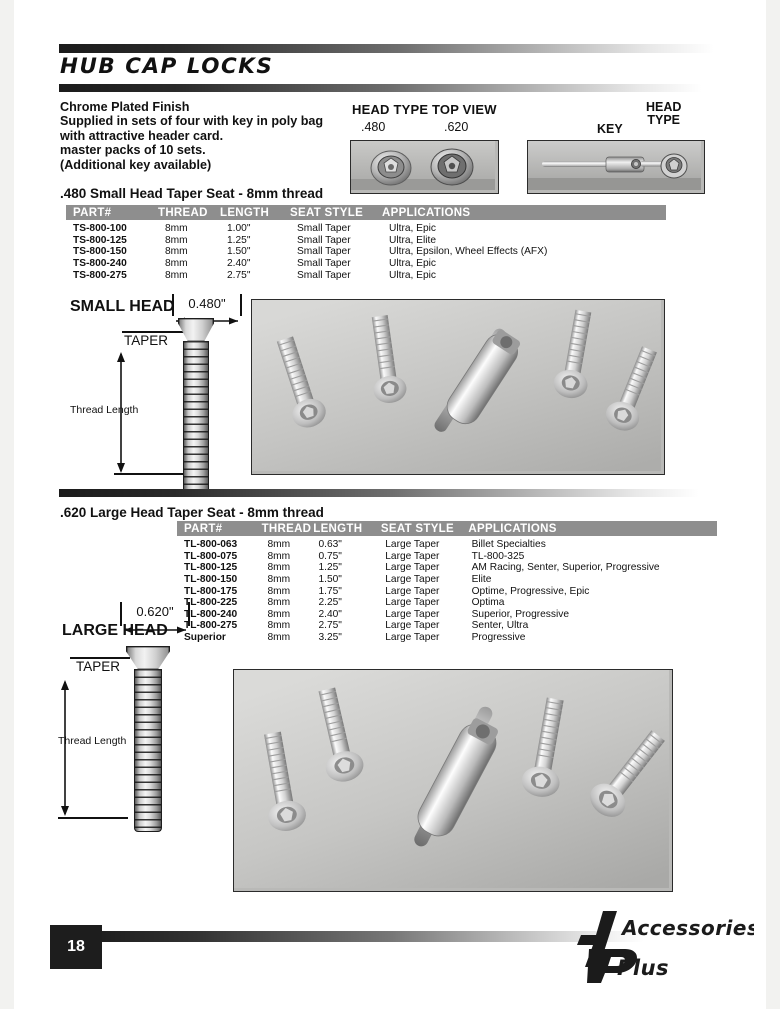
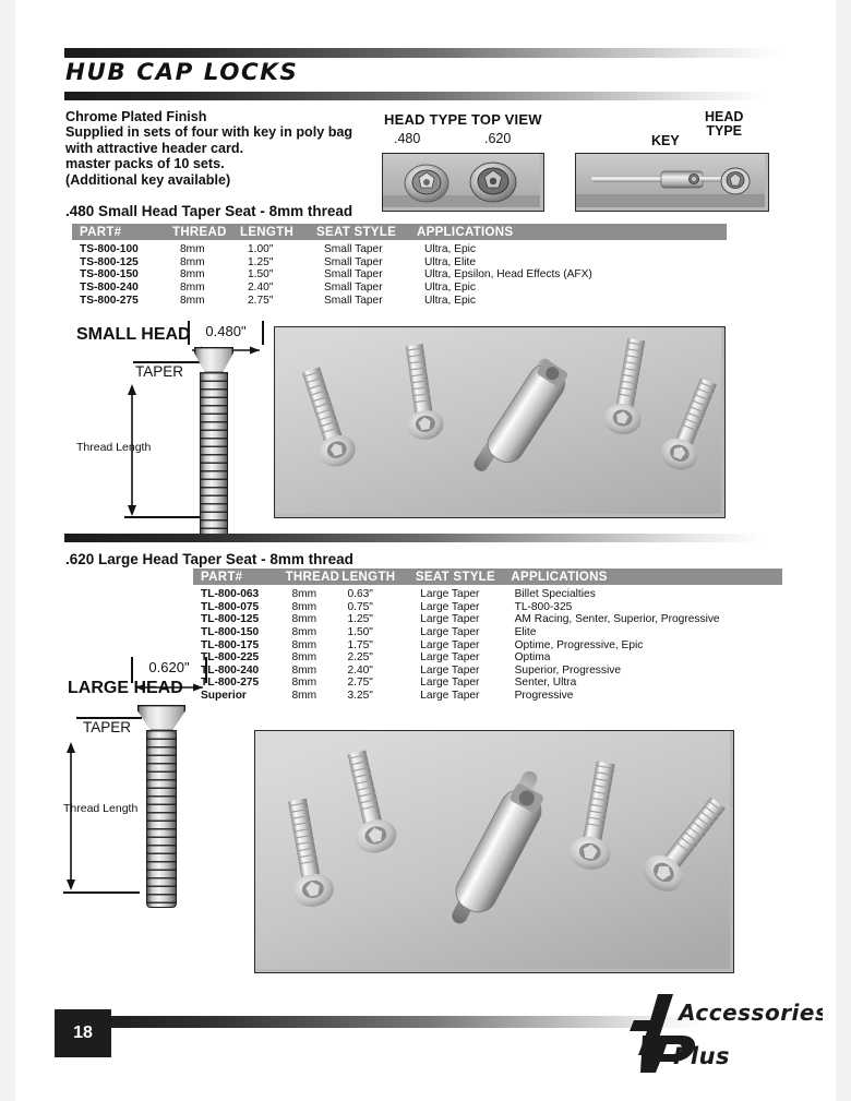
  HUB CAP LOCKS
  Chrome Plated Finish
  Supplied in sets of four with key in poly bag
  with attractive header card.
  master packs of 10 sets.
  (Additional key available)
  HEAD TYPE TOP VIEW
  .480
  .620
  KEY
  HEAD
  TYPE
  .480 Small Head Taper Seat - 8mm thread
  PART#
  THREAD
  LENGTH
  SEAT STYLE
  APPLICATIONS
  TS-800-100
  8mm
  1.00"
  Small Taper
  Ultra, Epic
  TS-800-125
  8mm
  1.25"
  Small Taper
  Ultra, Elite
  TS-800-150
  8mm
  1.50"
  Small Taper
- Ultra, Epsilon, Wheel Effects (AFX)
+ Ultra, Epsilon, Head Effects (AFX)
  TS-800-240
  8mm
  2.40"
  Small Taper
  Ultra, Epic
  TS-800-275
  8mm
  2.75"
  Small Taper
  Ultra, Epic
  SMALL HEAD
  0.480"
  TAPER
  Thread Length
  .620 Large Head Taper Seat - 8mm thread
  PART#
  THREAD
  LENGTH
  SEAT STYLE
  APPLICATIONS
  TL-800-063
  8mm
  0.63"
  Large Taper
  Billet Specialties
  TL-800-075
  8mm
  0.75"
  Large Taper
  TL-800-325
  TL-800-125
  8mm
  1.25"
  Large Taper
  AM Racing, Senter, Superior, Progressive
  TL-800-150
  8mm
  1.50"
  Large Taper
  Elite
  TL-800-175
  8mm
  1.75"
  Large Taper
  Optime, Progressive, Epic
  L-800-225
  8mm
  2.25"
  Large Taper
  Optima
  L-800-240
  8mm
  2.40"
  Large Taper
  Superior, Progressive
  L-800-275
  8mm
  2.75"
  Large Taper
  Senter, Ultra
  Superior
  8mm
  3.25"
  Large Taper
  Progressive
  0.620"
  TAPER
  Thread Length
  18
  Accessories
  Plus
